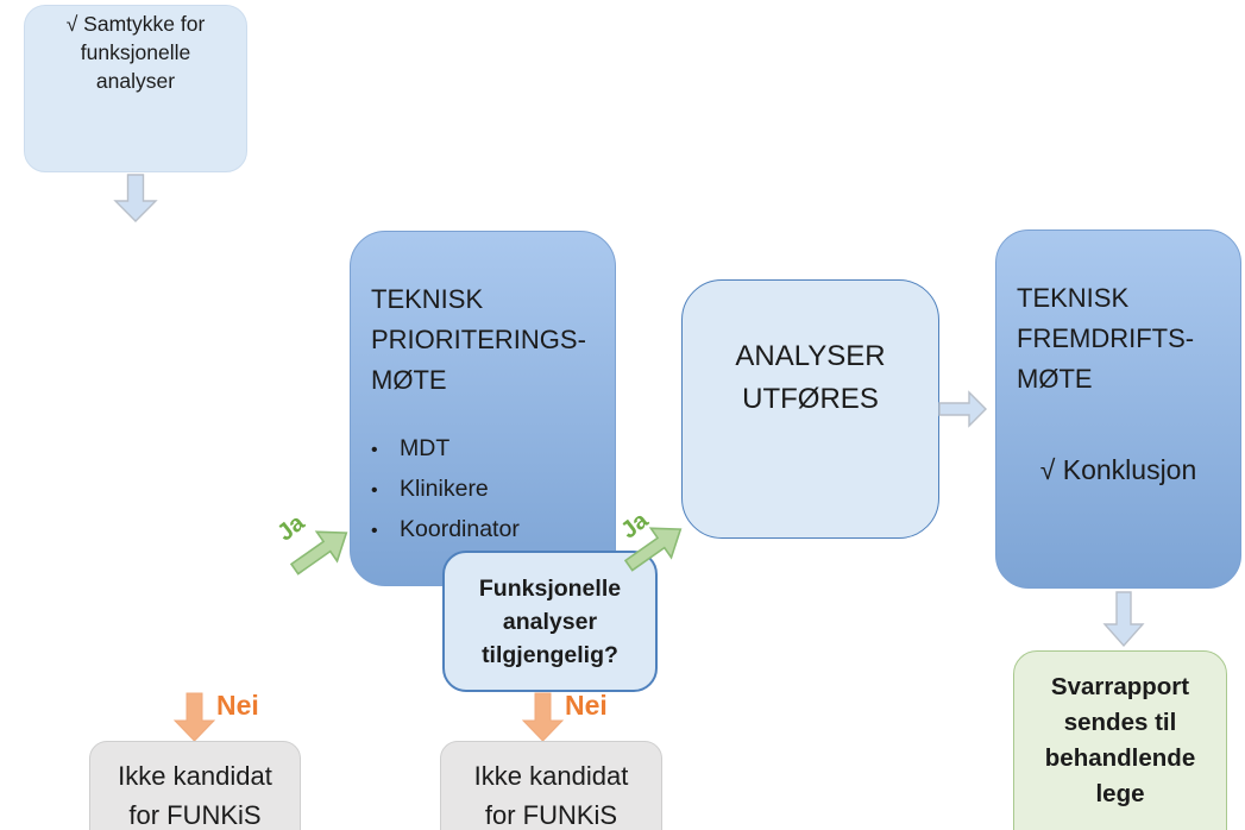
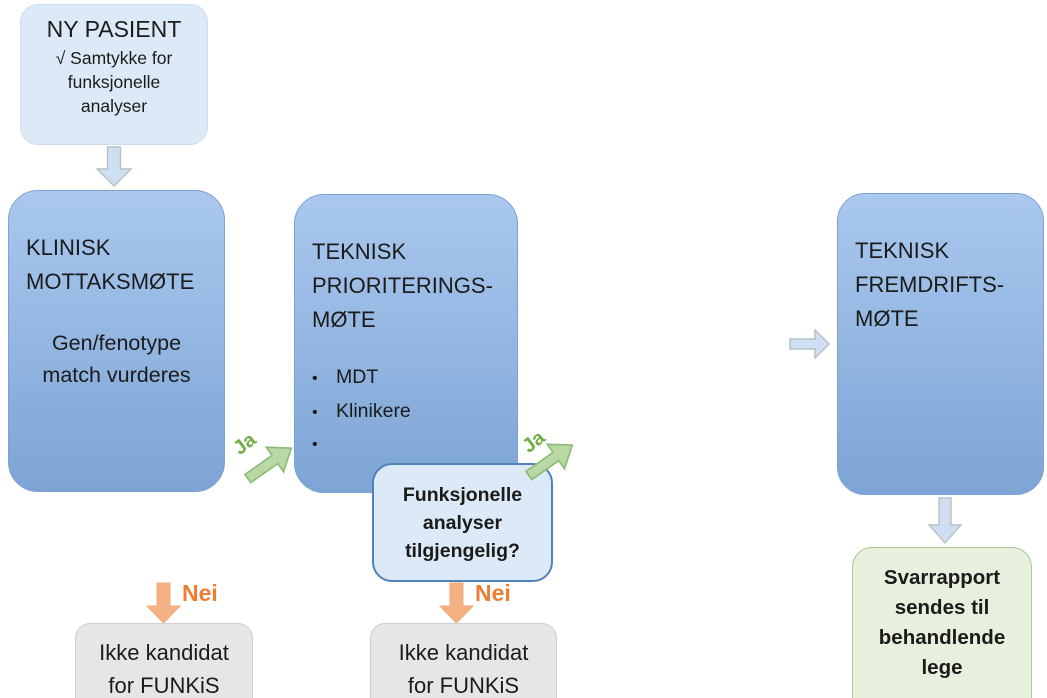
+ NY PASIENT
  √ Samtykke for
  funksjonelle
  analyser
+ KLINISK
+ MOTTAKSMØTE
+ Gen/fenotype
+ match vurderes
  TEKNISK
  PRIORITERINGS-
  MØTE
  •
  MDT
  •
  Klinikere
  •
- Koordinator
- ANALYSER
- UTFØRES
  TEKNISK
  FREMDRIFTS-
  MØTE
- √ Konklusjon
  Nei
  Ikke kandidat
  for FUNKiS
  Funksjonelle
  analyser
  tilgjengelig?
  Nei
  Ikke kandidat
  for FUNKiS
  Svarrapport
  sendes til
  behandlende
  lege
